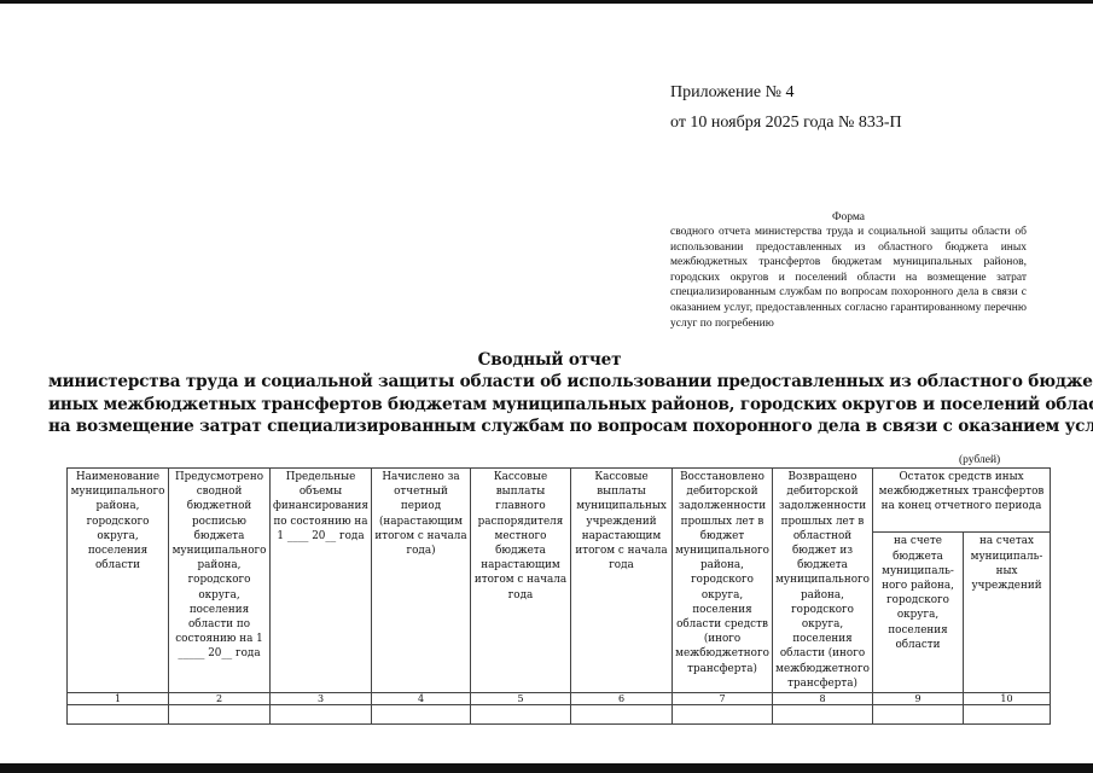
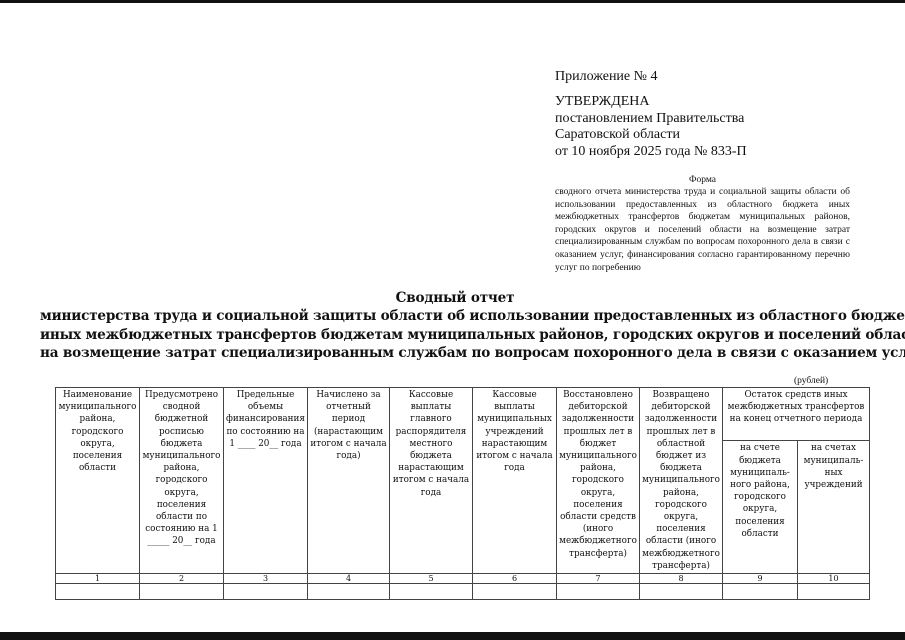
  Приложение № 4
+ УТВЕРЖДЕНА
+ постановлением Правительства
+ Саратовской области
  от 10 ноября 2025 года № 833-П
  Форма
- сводного отчета министерства труда и социальной защиты области об использовании предоставленных из областного бюджета иных межбюджетных трансфертов бюджетам муниципальных районов, городских округов и поселений области на возмещение затрат специализированным службам по вопросам похоронного дела в связи с оказанием услуг, предоставленных согласно гарантированному перечню услуг по погребению
+ сводного отчета министерства труда и социальной защиты области об использовании предоставленных из областного бюджета иных межбюджетных трансфертов бюджетам муниципальных районов, городских округов и поселений области на возмещение затрат специализированным службам по вопросам похоронного дела в связи с оказанием услуг, финансирования согласно гарантированному перечню услуг по погребению
  Сводный отчет
  министерства труда и социальной защиты области об использовании предоставленных из областного бюдже
  иных межбюджетных трансфертов бюджетам муниципальных районов, городских округов и поселений обла
  на возмещение затрат специализированным службам по вопросам похоронного дела в связи с оказанием усл
  (рублей)
  Наименование муниципального района, городского округа, поселения области	Предусмотрено сводной бюджетной росписью бюджета муниципального района, городского округа, поселения области по состоянию на 1 _____ 20__ года	Предельные объемы финансирования по состоянию на 1 ____ 20__ года	Начислено за отчетный период (нарастающим итогом с начала года)	Кассовые выплаты главного распорядителя местного бюджета нарастающим итогом с начала года	Кассовые выплаты муниципальных учреждений нарастающим итогом с начала года	Восстановлено дебиторской задолженности прошлых лет в бюджет муниципального района, городского округа, поселения области средств (иного межбюджетного трансферта)	Возвращено дебиторской задолженности прошлых лет в областной бюджет из бюджета муниципального района, городского округа, поселения области (иного межбюджетного трансферта)	Остаток средств иных межбюджетных трансфертов на конец отчетного периода
  на счете бюджета муниципаль-ного района, городского округа, поселения области	на счетах муниципаль-ных учреждений
  1	2	3	4	5	6	7	8	9	10
